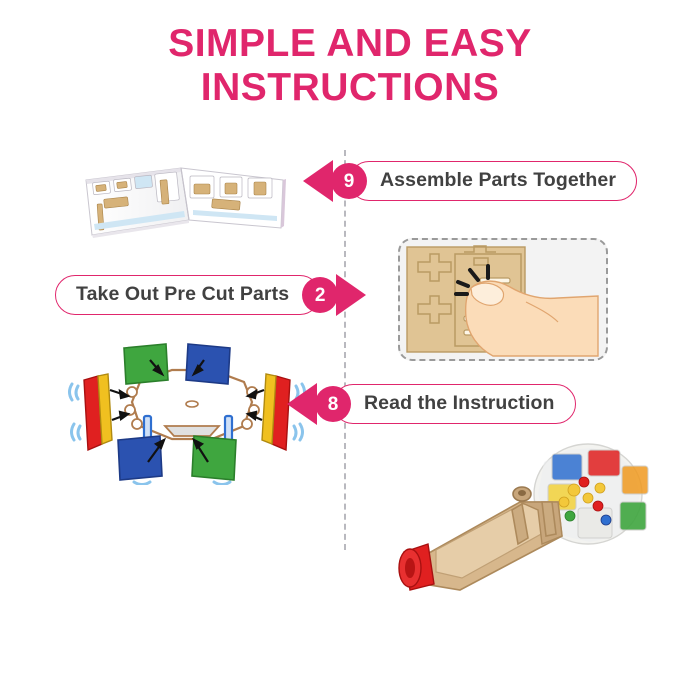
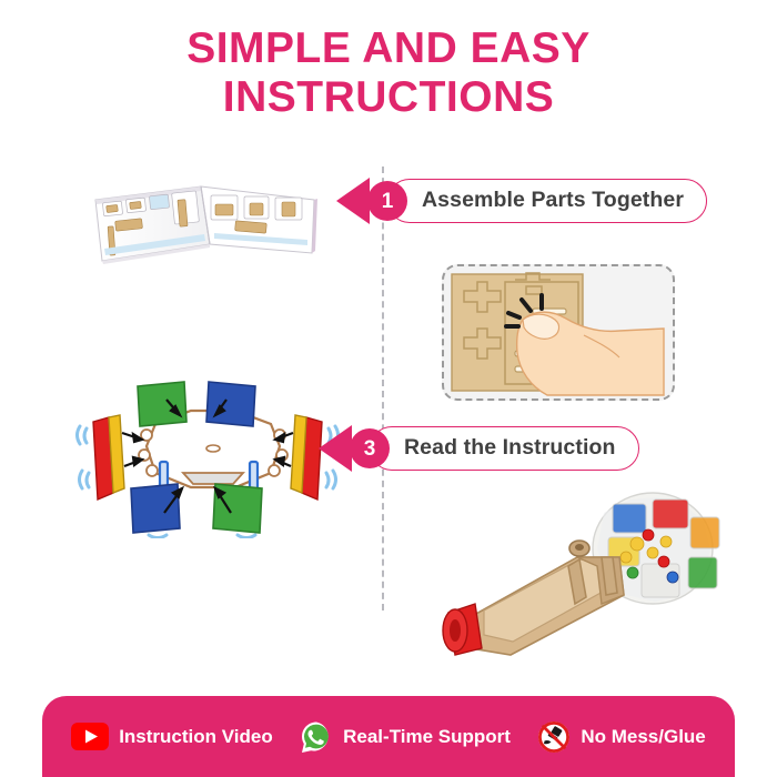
  SIMPLE AND EASY
  INSTRUCTIONS
- 9
+ 1
  Assemble Parts Together
- Take Out Pre Cut Parts
- 2
- 8
+ 3
  Read the Instruction
+ Instruction Video
+ Real-Time Support
+ No Mess/Glue
